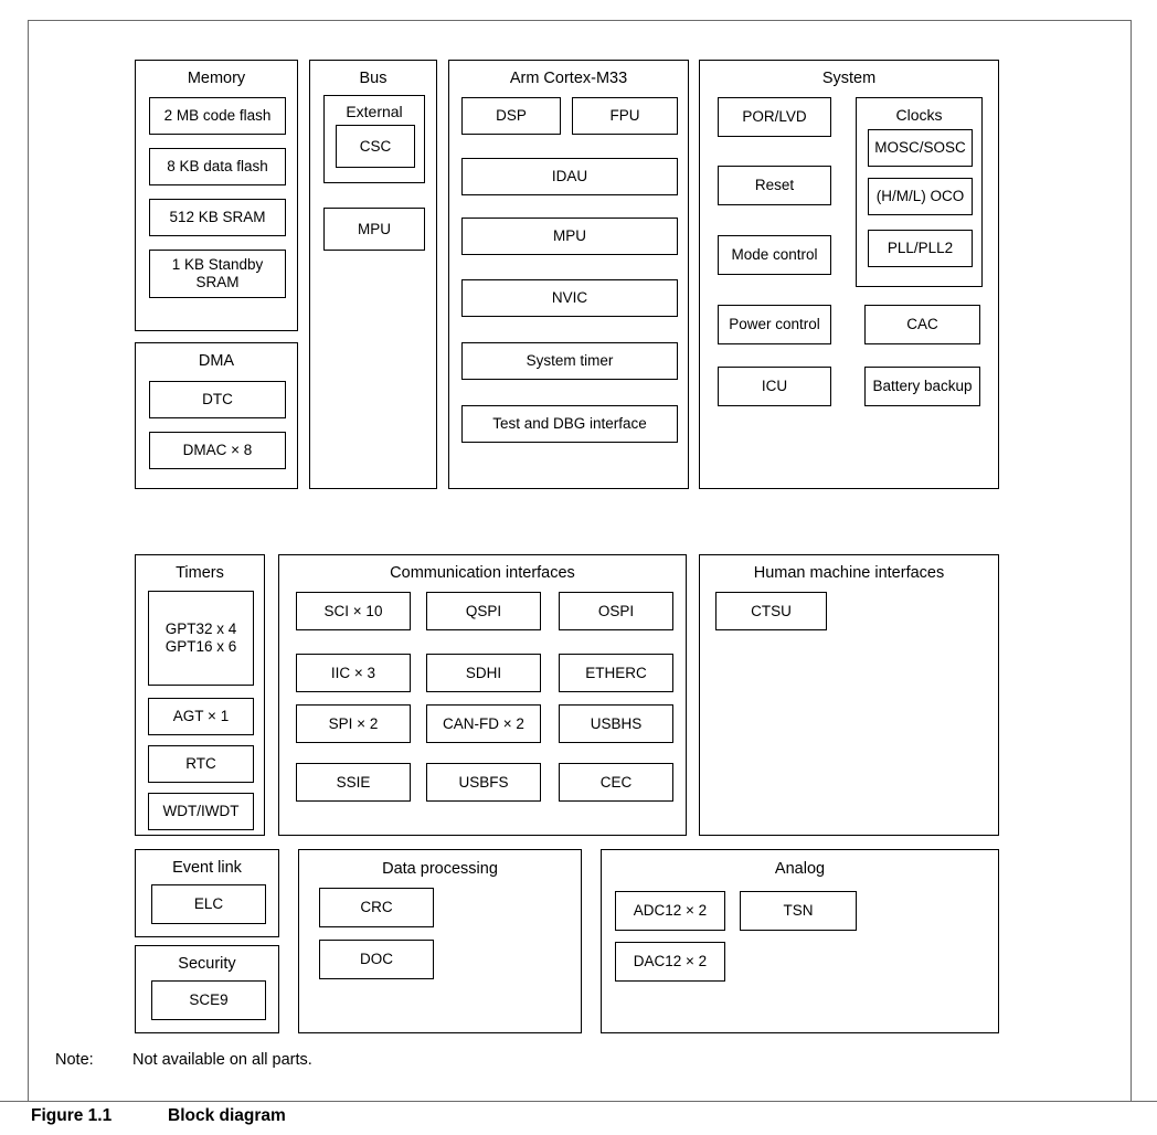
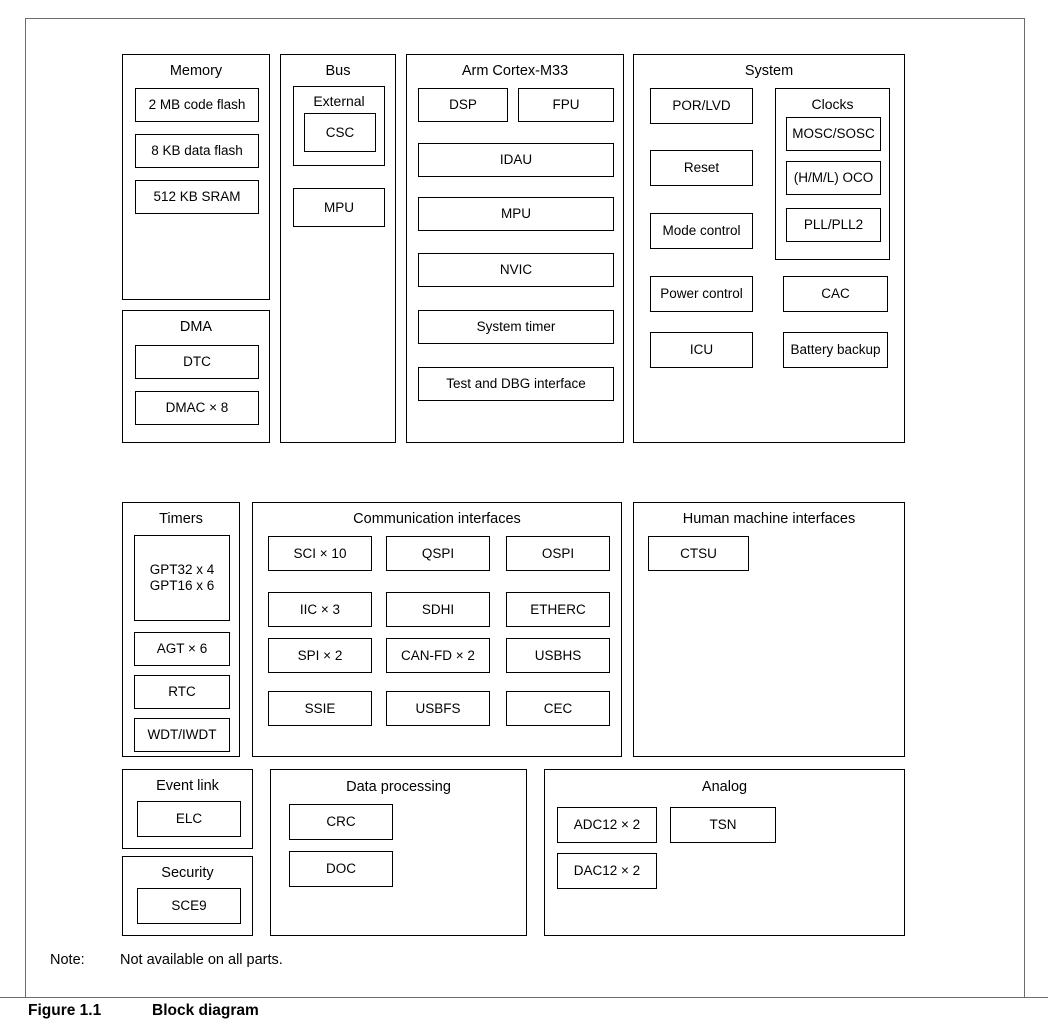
  Memory
  2 MB code flash
  8 KB data flash
  512 KB SRAM
- 1 KB Standby
- SRAM
  DMA
  DTC
  DMAC × 8
  Bus
  External
  CSC
  MPU
  Arm Cortex-M33
  DSP
  FPU
  IDAU
  MPU
  NVIC
  System timer
  Test and DBG interface
  System
  POR/LVD
  Reset
  Mode control
  Power control
  ICU
  Clocks
  MOSC/SOSC
  (H/M/L) OCO
  PLL/PLL2
  CAC
  Battery backup
  Timers
  GPT32 x 4
  GPT16 x 6
- AGT × 1
+ AGT × 6
  RTC
  WDT/IWDT
  Communication interfaces
  SCI × 10
  QSPI
  OSPI
  IIC × 3
  SDHI
  ETHERC
  SPI × 2
  CAN-FD × 2
  USBHS
  SSIE
  USBFS
  CEC
  Human machine interfaces
  CTSU
  Event link
  ELC
  Security
  SCE9
  Data processing
  CRC
  DOC
  Analog
  ADC12 × 2
  TSN
  DAC12 × 2
  Note:
  Not available on all parts.
  Figure 1.1
  Block diagram
